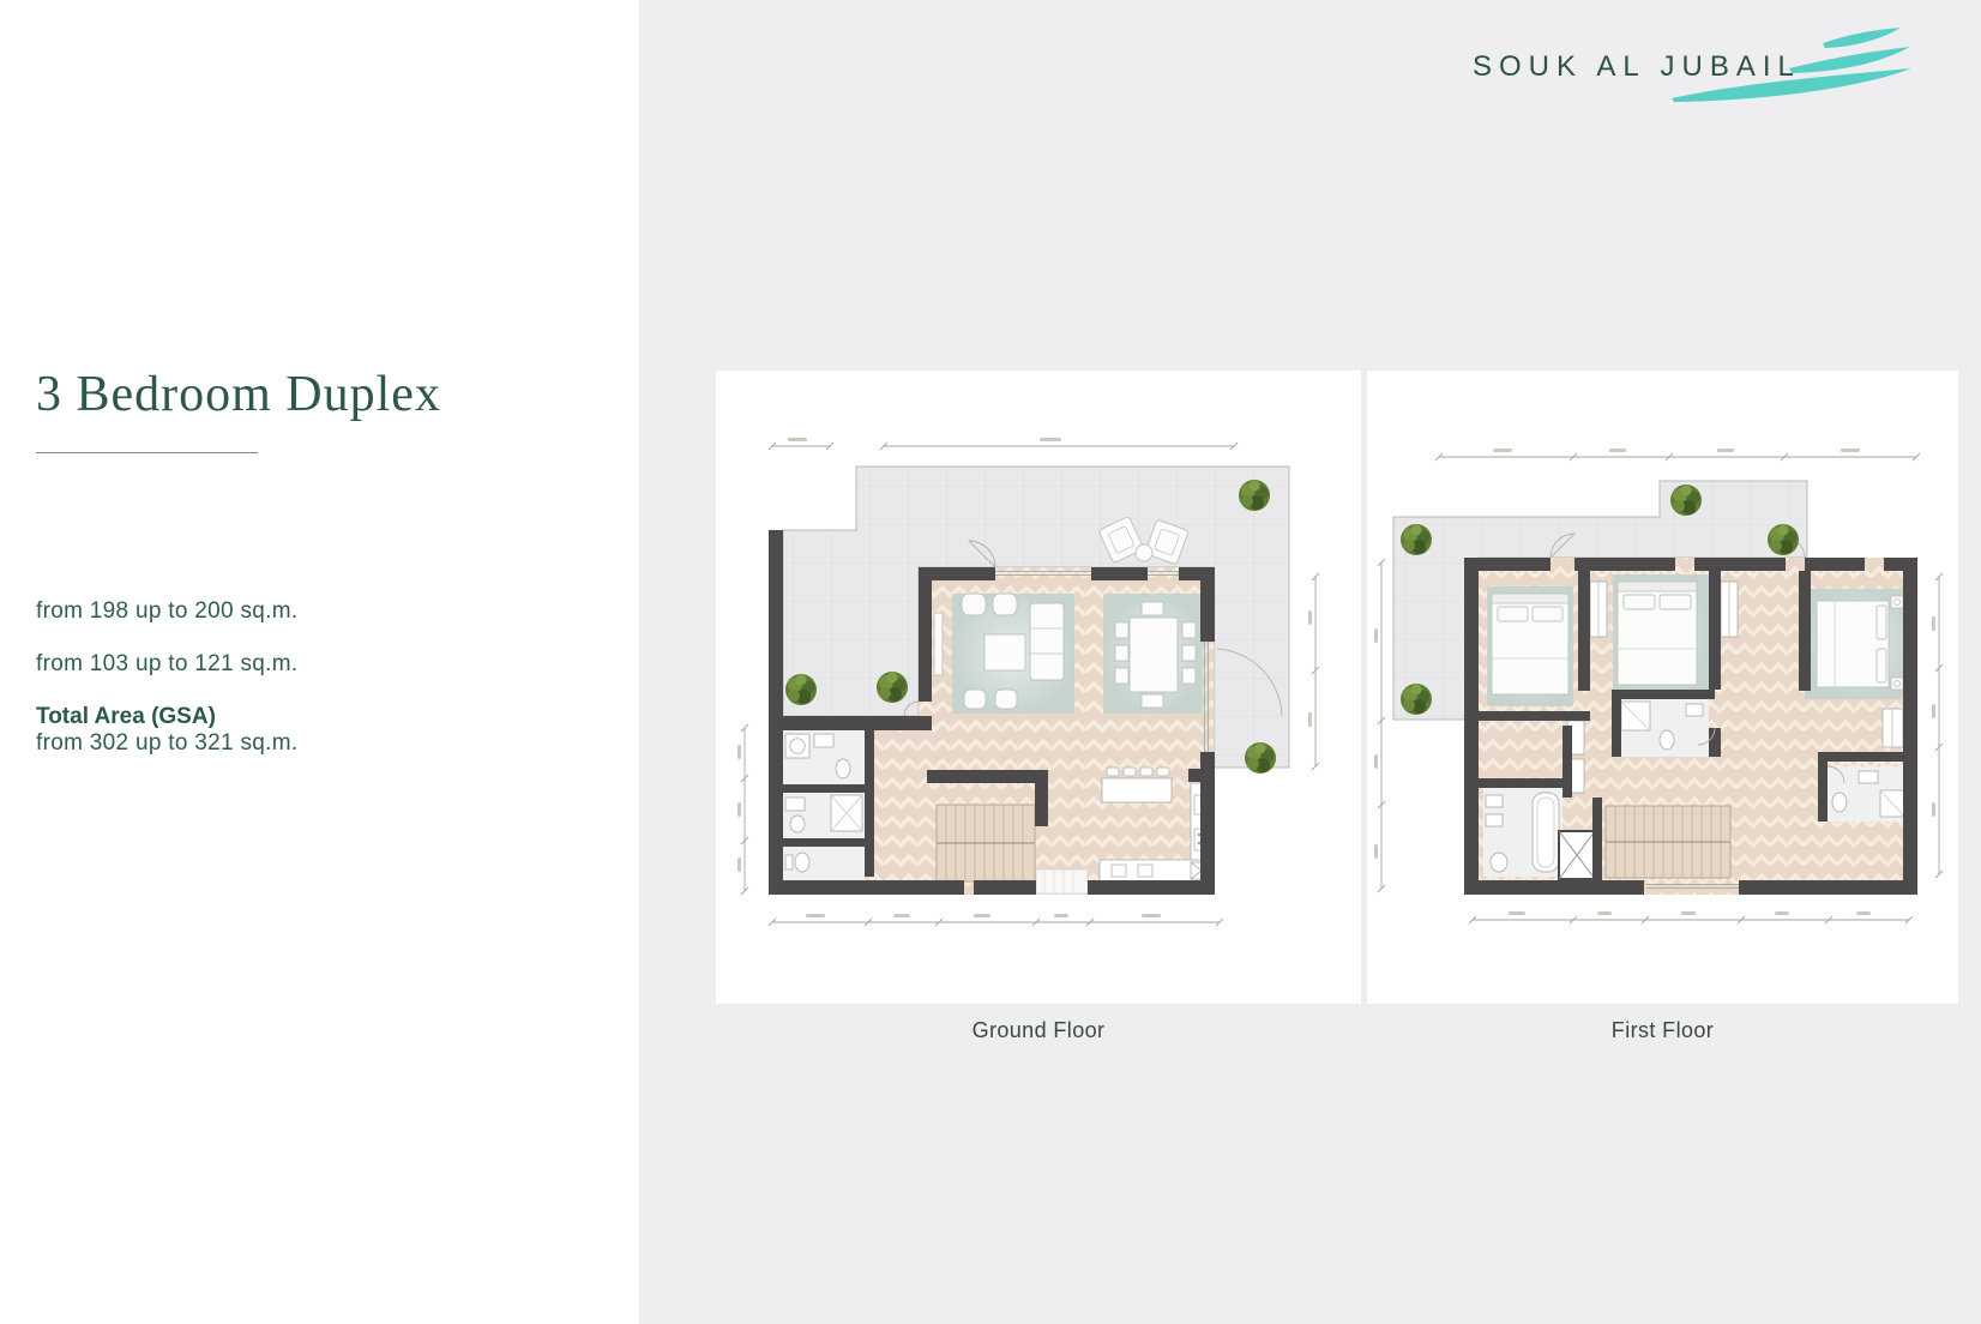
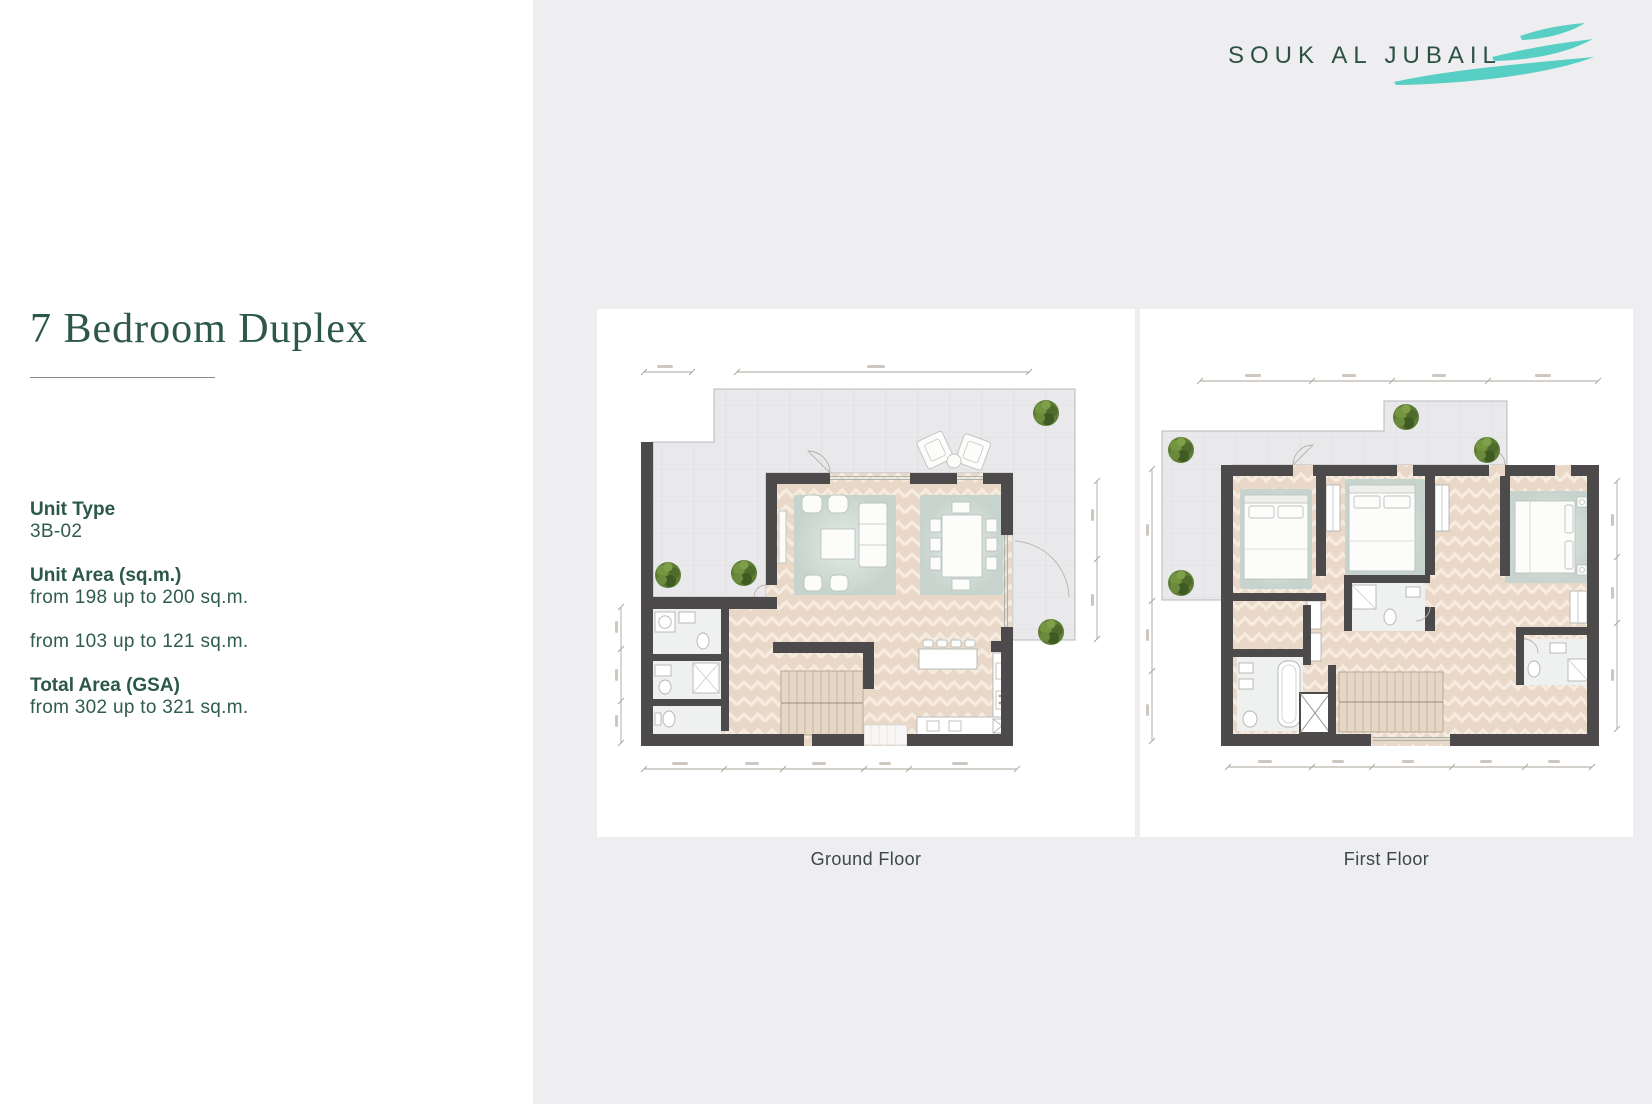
  SOUK AL JUBAIL
- 3 Bedroom Duplex
+ 7 Bedroom Duplex
+ Unit Type
+ 3B-02
+ Unit Area (sq.m.)
  from 198 up to 200 sq.m.
  from 103 up to 121 sq.m.
  Total Area (GSA)
  from 302 up to 321 sq.m.
  Ground Floor
  First Floor
